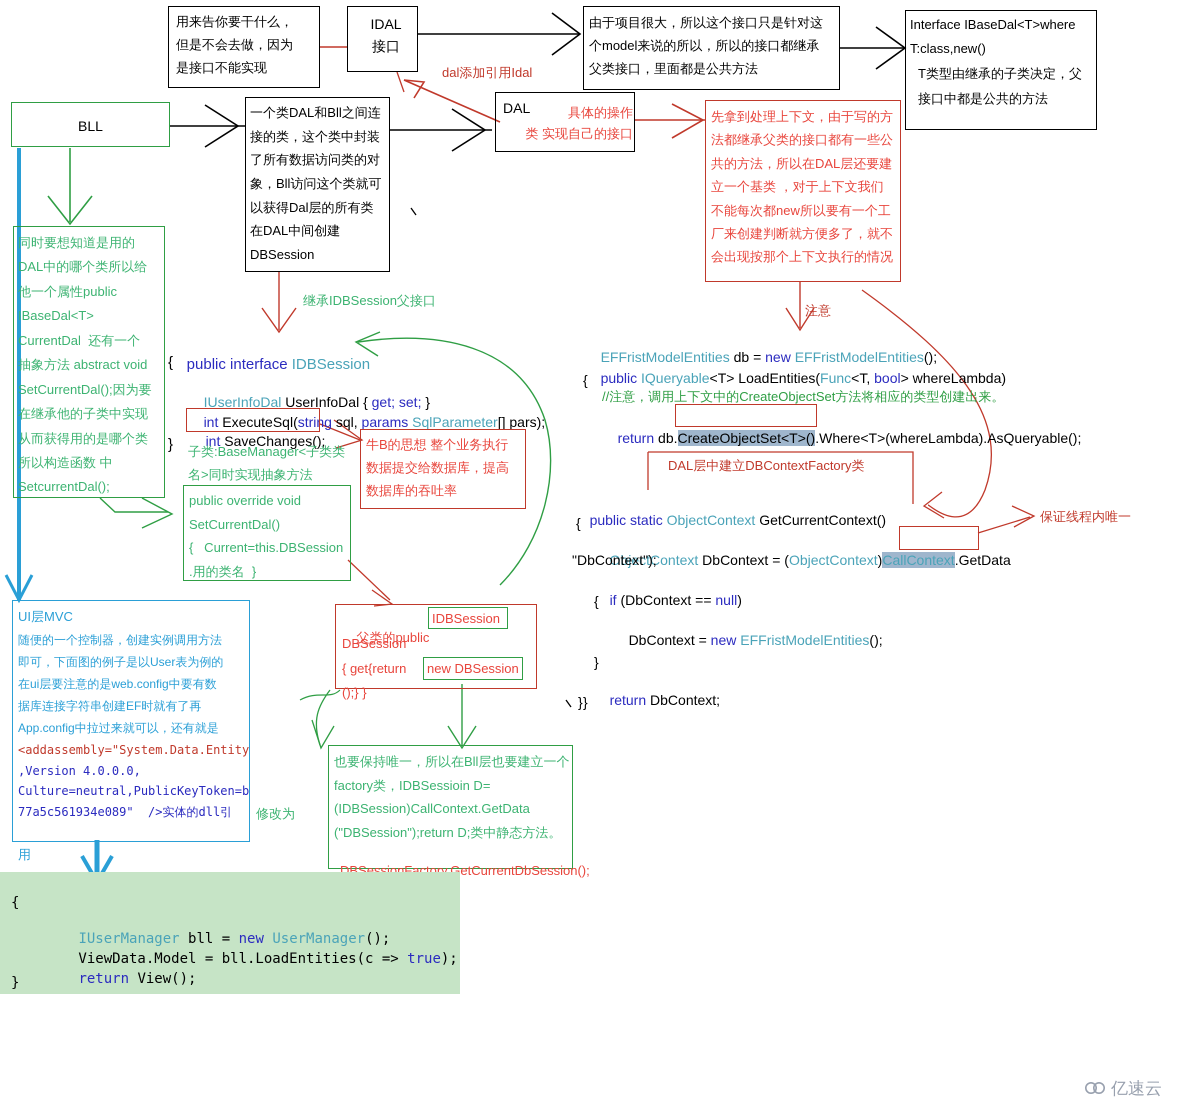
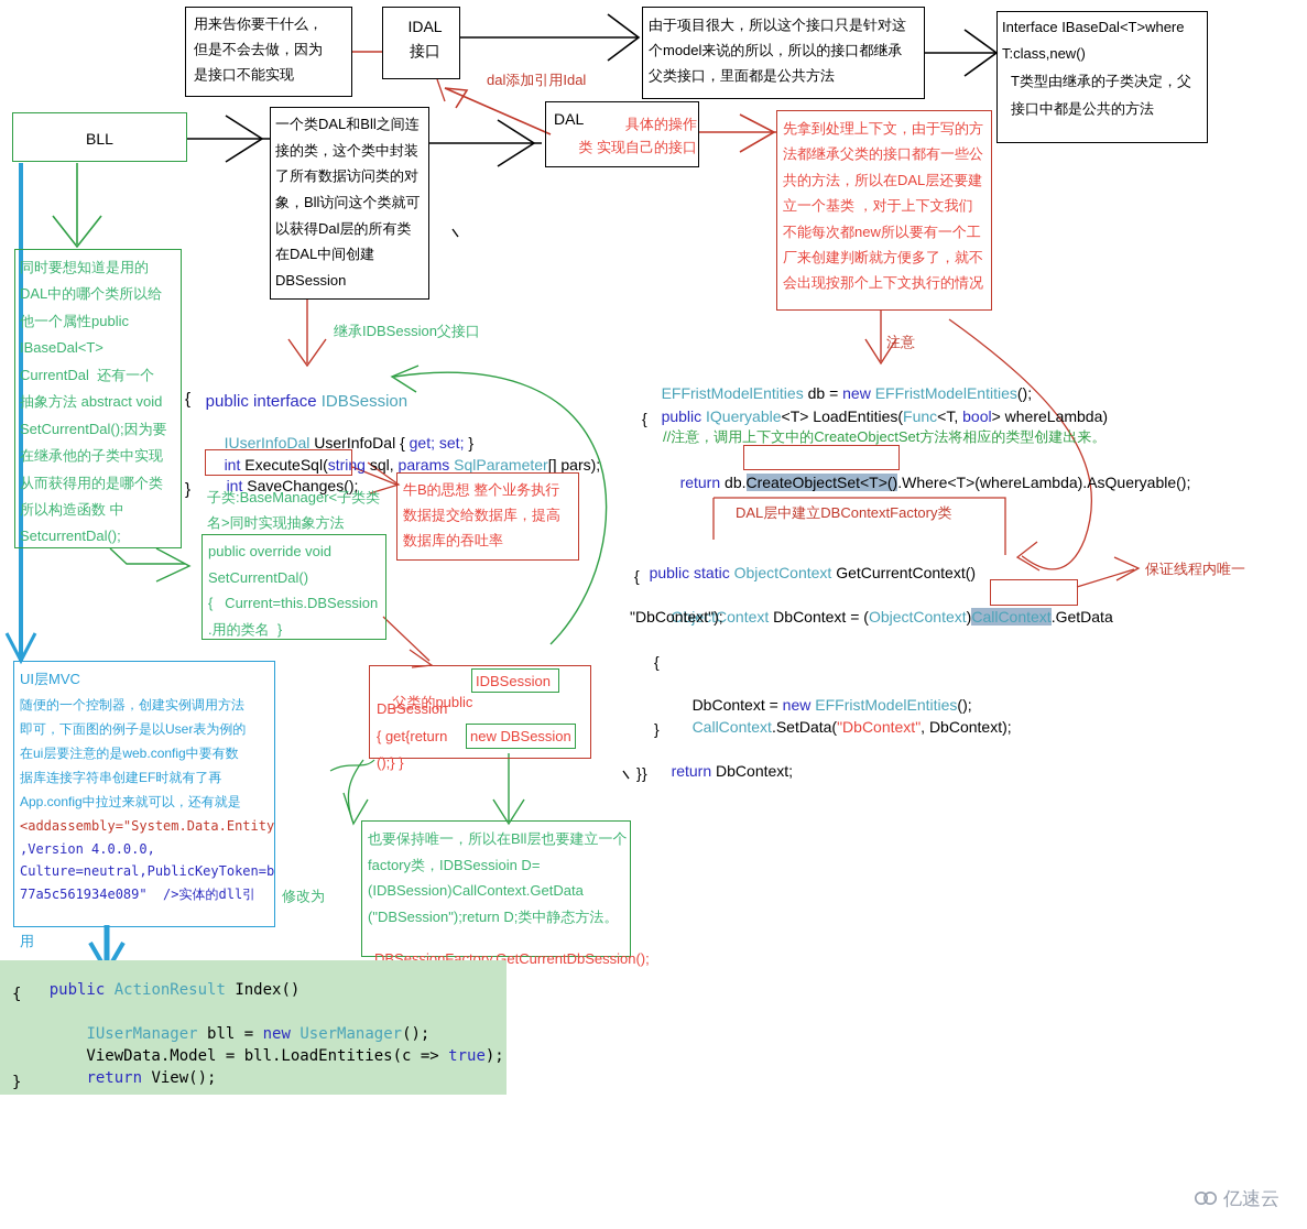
  用来告你要干什么，
  但是不会去做，因为
  是接口不能实现
  IDAL
  接口
  由于项目很大，所以这个接口只是针对这
  个model来说的所以，所以的接口都继承
  父类接口，里面都是公共方法
  Interface IBaseDal<T>where
  T:class,new()
  T类型由继承的子类决定，父
  接口中都是公共的方法
  BLL
  一个类DAL和Bll之间连
  接的类，这个类中封装
  了所有数据访问类的对
  象，Bll访问这个类就可
  以获得Dal层的所有类
  在DAL中间创建
  DBSession
  DAL
  具体的操作
  类 实现自己的接口
  先拿到处理上下文，由于写的方
  法都继承父类的接口都有一些公
  共的方法，所以在DAL层还要建
  立一个基类 ，对于上下文我们
  不能每次都new所以要有一个工
  厂来创建判断就方便多了，就不
  会出现按那个上下文执行的情况
  dal添加引用Idal
  同时要想知道是用的
  DAL中的哪个类所以给
  他一个属性public
  IBaseDal<T>
  CurrentDal 还有一个
  抽象方法 abstract void
  SetCurrentDal();因为要
  在继承他的子类中实现
  从而获得用的是哪个类
  所以构造函数 中
  SetcurrentDal();
  继承IDBSession父接口
  public interface IDBSession
  {
  IUserInfoDal UserInfoDal { get; set; }
  int ExecuteSql(string sql, params SqlParameter[] pars);
  int SaveChanges();
  }
  子类:BaseManager<子类类
  名>同时实现抽象方法
  牛B的思想 整个业务执行
  数据提交给数据库，提高
  数据库的吞吐率
  public override void
  SetCurrentDal()
  { Current=this.DBSession
  .用的类名 }
  UI层MVC
  随便的一个控制器，创建实例调用方法
  即可，下面图的例子是以User表为例的
  在ui层要注意的是web.config中要有数
  据库连接字符串创建EF时就有了再
  App.config中拉过来就可以，还有就是
  <addassembly="System.Data.Entity
  ,Version 4.0.0.0,
  Culture=neutral,PublicKeyToken=b
  77a5c561934e089" />实体的dll引
  用
  修改为
  父类的public
  IDBSession
  DBSession
  { get{return
  new DBSession
  ();} }
  也要保持唯一，所以在Bll层也要建立一个
  factory类，IDBSessioin D=
  (IDBSession)CallContext.GetData
  ("DBSession");return D;类中静态方法。
  DBSessionFactory.GetCurrentDbSession();
  注意
  EFFristModelEntities db = new EFFristModelEntities();
  public IQueryable<T> LoadEntities(Func<T, bool> whereLambda)
  {
  //注意，调用上下文中的CreateObjectSet方法将相应的类型创建出来。
  return db.CreateObjectSet<T>().Where<T>(whereLambda).AsQueryable();
  }
  DAL层中建立DBContextFactory类
  public static ObjectContext GetCurrentContext()
  {
  ObjectContext DbContext = (ObjectContext)CallContext.GetData
  "DbContext");
- if (DbContext == null)
  {
  DbContext = new EFFristModelEntities();
+ CallContext.SetData("DbContext", DbContext);
  }
  return DbContext;
  }
  保证线程内唯一
+ public ActionResult Index()
  {
  IUserManager bll = new UserManager();
  ViewData.Model = bll.LoadEntities(c => true);
  return View();
  }
  亿速云
